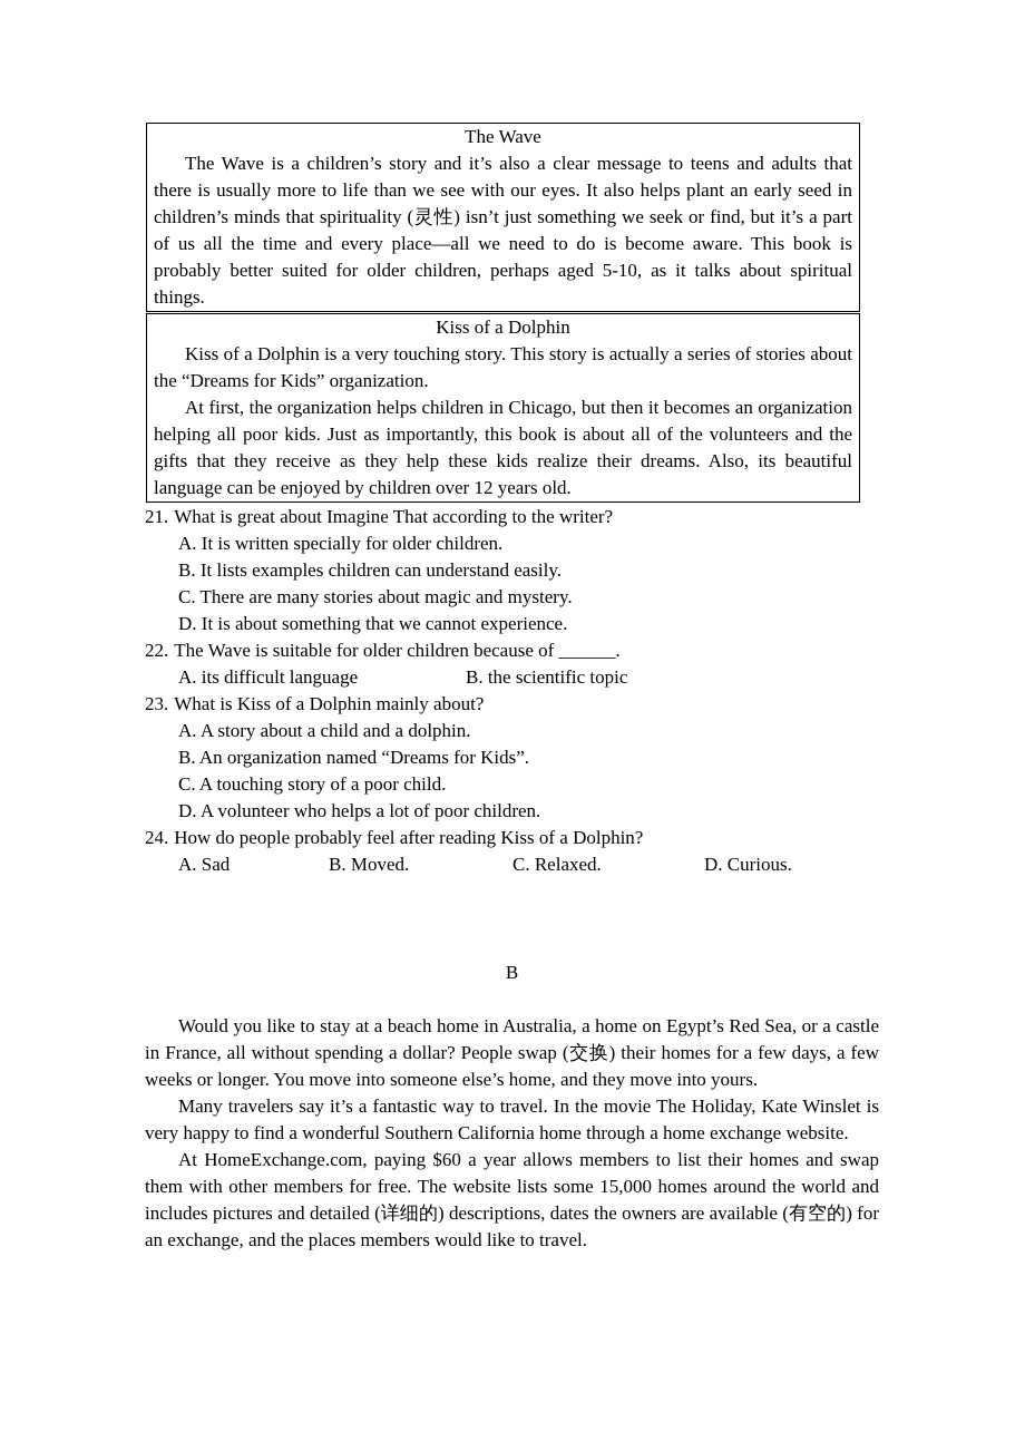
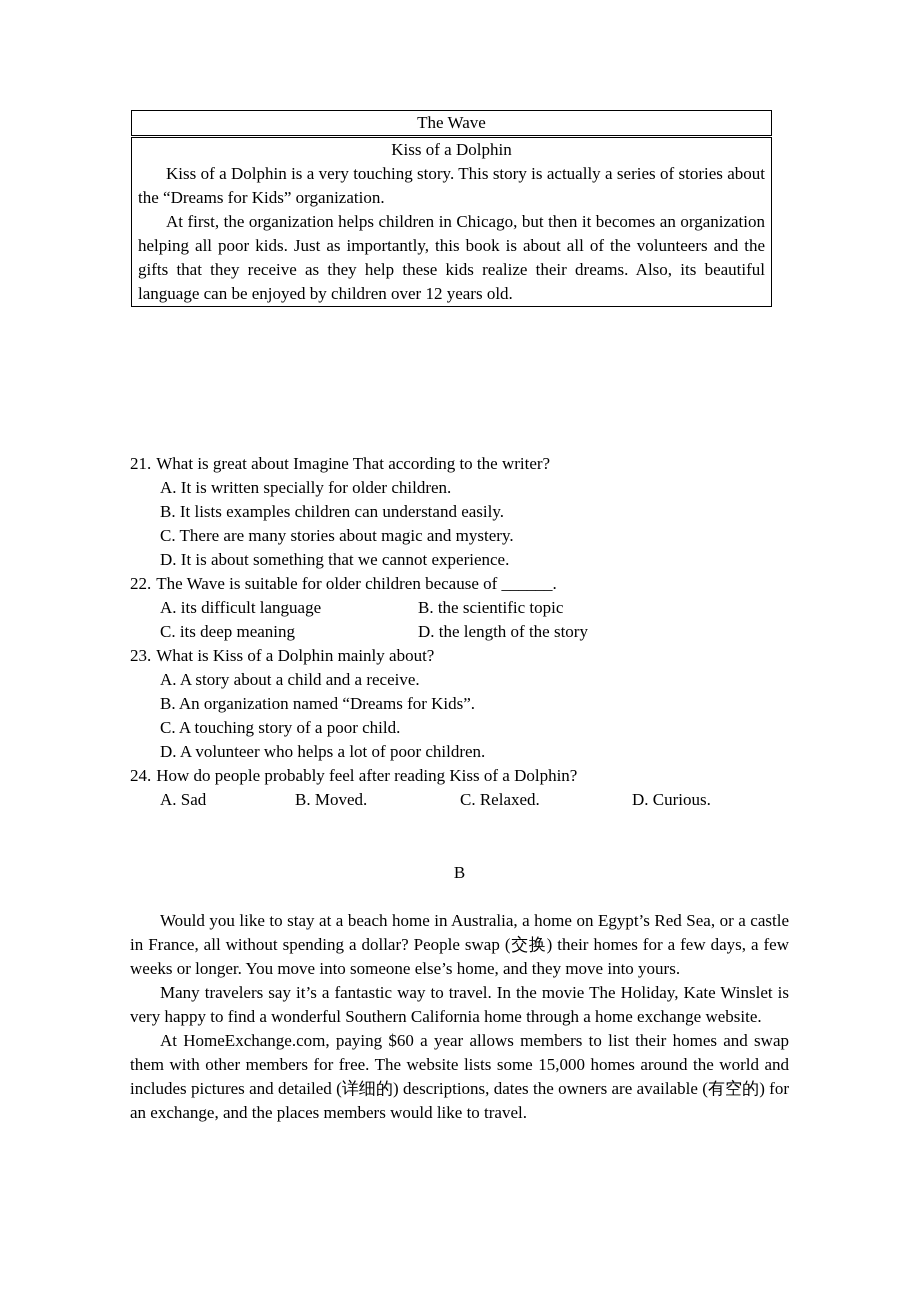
  The Wave
- The Wave is a children’s story and it’s also a clear message to teens and adults that there is usually more to life than we see with our eyes. It also helps plant an early seed in children’s minds that spirituality (灵性) isn’t just something we seek or find, but it’s a part of us all the time and every place—all we need to do is become aware. This book is probably better suited for older children, perhaps aged 5-10, as it talks about spiritual things.
  Kiss of a Dolphin
  Kiss of a Dolphin is a very touching story. This story is actually a series of stories about the “Dreams for Kids” organization.
  At first, the organization helps children in Chicago, but then it becomes an organization helping all poor kids. Just as importantly, this book is about all of the volunteers and the gifts that they receive as they help these kids realize their dreams. Also, its beautiful language can be enjoyed by children over 12 years old.
  21. What is great about Imagine That according to the writer?
  A. It is written specially for older children.
  B. It lists examples children can understand easily.
  C. There are many stories about magic and mystery.
  D. It is about something that we cannot experience.
  22. The Wave is suitable for older children because of ______.
  A. its difficult language B. the scientific topic
+ C. its deep meaning D. the length of the story
  23. What is Kiss of a Dolphin mainly about?
- A. A story about a child and a dolphin.
+ A. A story about a child and a receive.
  B. An organization named “Dreams for Kids”.
  C. A touching story of a poor child.
  D. A volunteer who helps a lot of poor children.
  24. How do people probably feel after reading Kiss of a Dolphin?
  A. Sad B. Moved. C. Relaxed. D. Curious.
  B
  Would you like to stay at a beach home in Australia, a home on Egypt’s Red Sea, or a castle in France, all without spending a dollar? People swap (交换) their homes for a few days, a few weeks or longer. You move into someone else’s home, and they move into yours.
  Many travelers say it’s a fantastic way to travel. In the movie The Holiday, Kate Winslet is very happy to find a wonderful Southern California home through a home exchange website.
  At HomeExchange.com, paying $60 a year allows members to list their homes and swap them with other members for free. The website lists some 15,000 homes around the world and includes pictures and detailed (详细的) descriptions, dates the owners are available (有空的) for an exchange, and the places members would like to travel.
